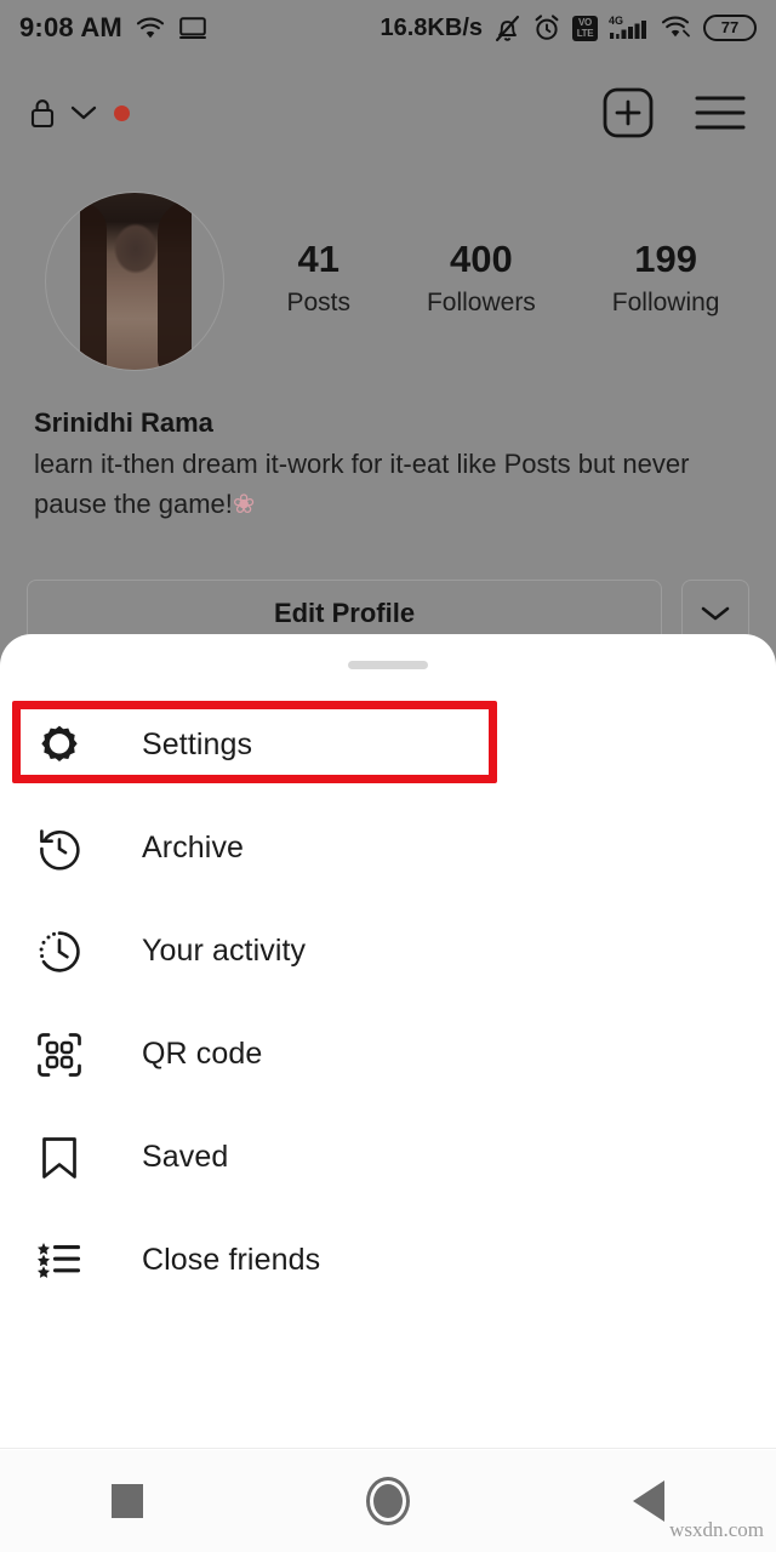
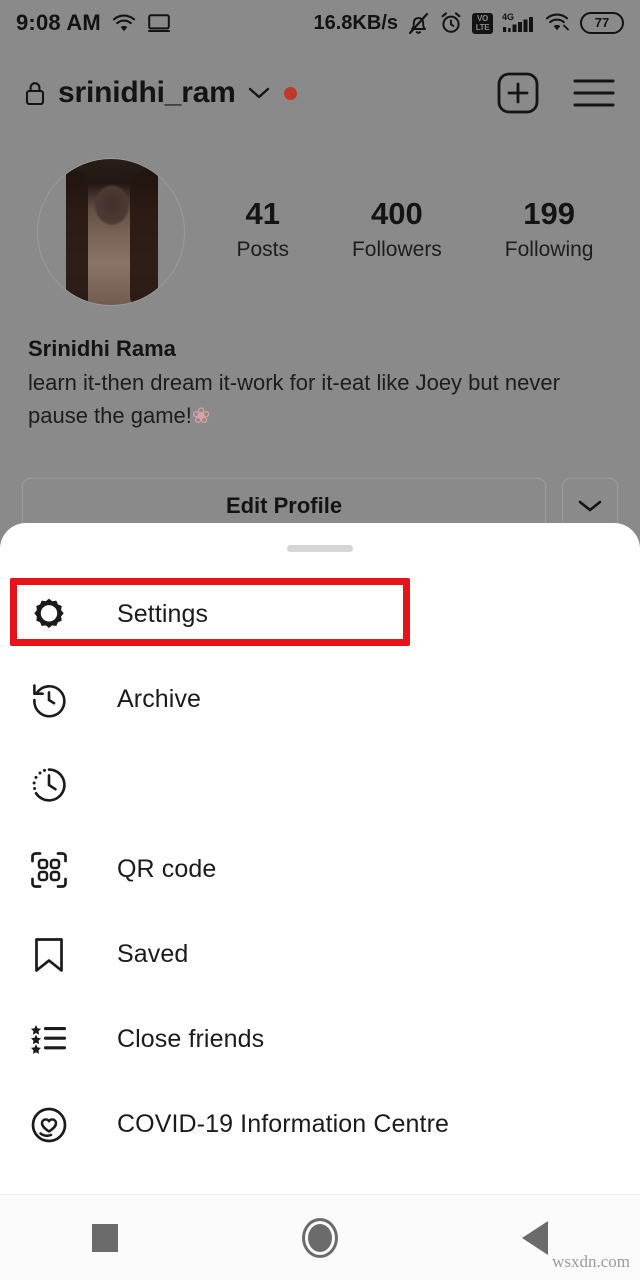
  9:08 AM
  16.8KB/s
  VO
  LTE
  4G
  77
+ srinidhi_ram
  41
  Posts
  400
  Followers
  199
  Following
  Srinidhi Rama
- learn it-then dream it-work for it-eat like Posts but never pause the game!❀
+ learn it-then dream it-work for it-eat like Joey but never pause the game!❀
  Edit Profile
  Settings
  Archive
- Your activity
  QR code
  Saved
  Close friends
+ COVID-19 Information Centre
  wsxdn.com
